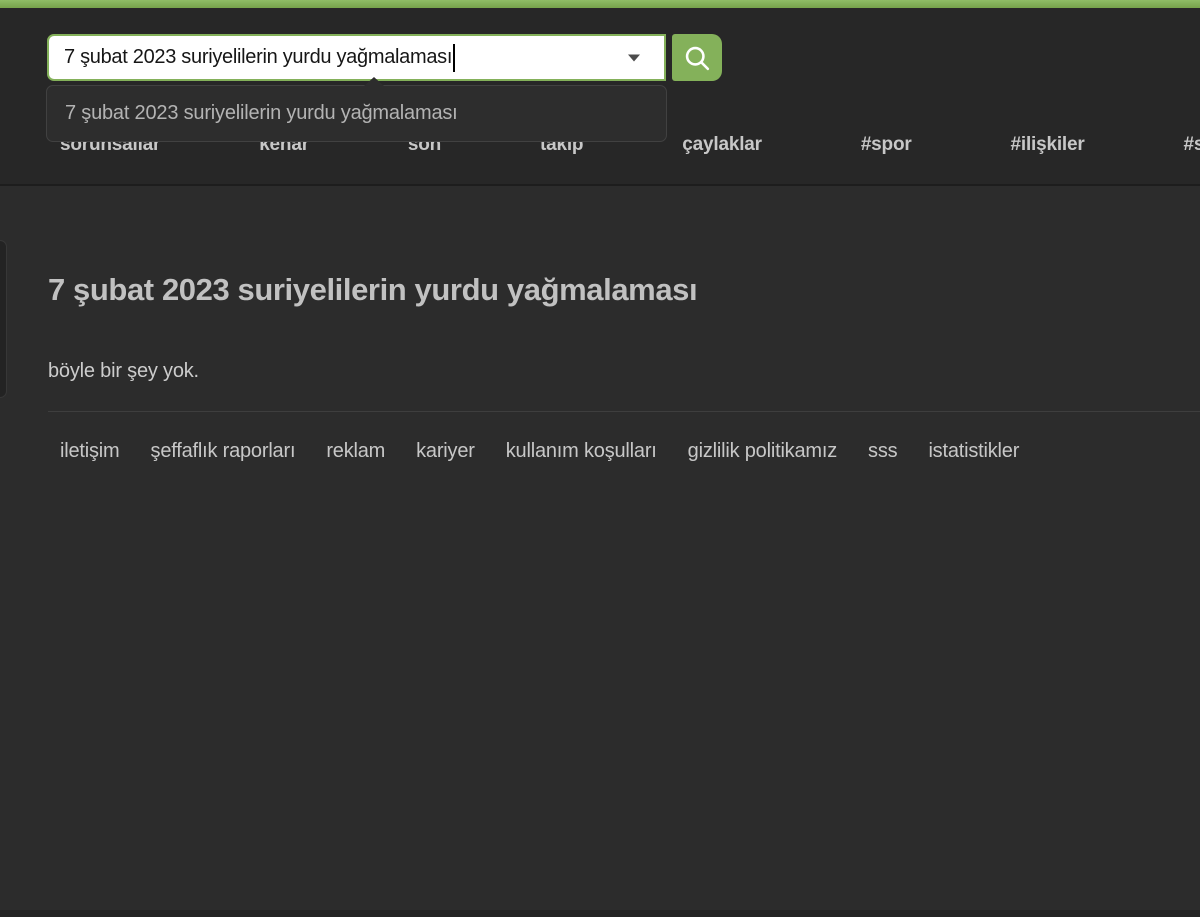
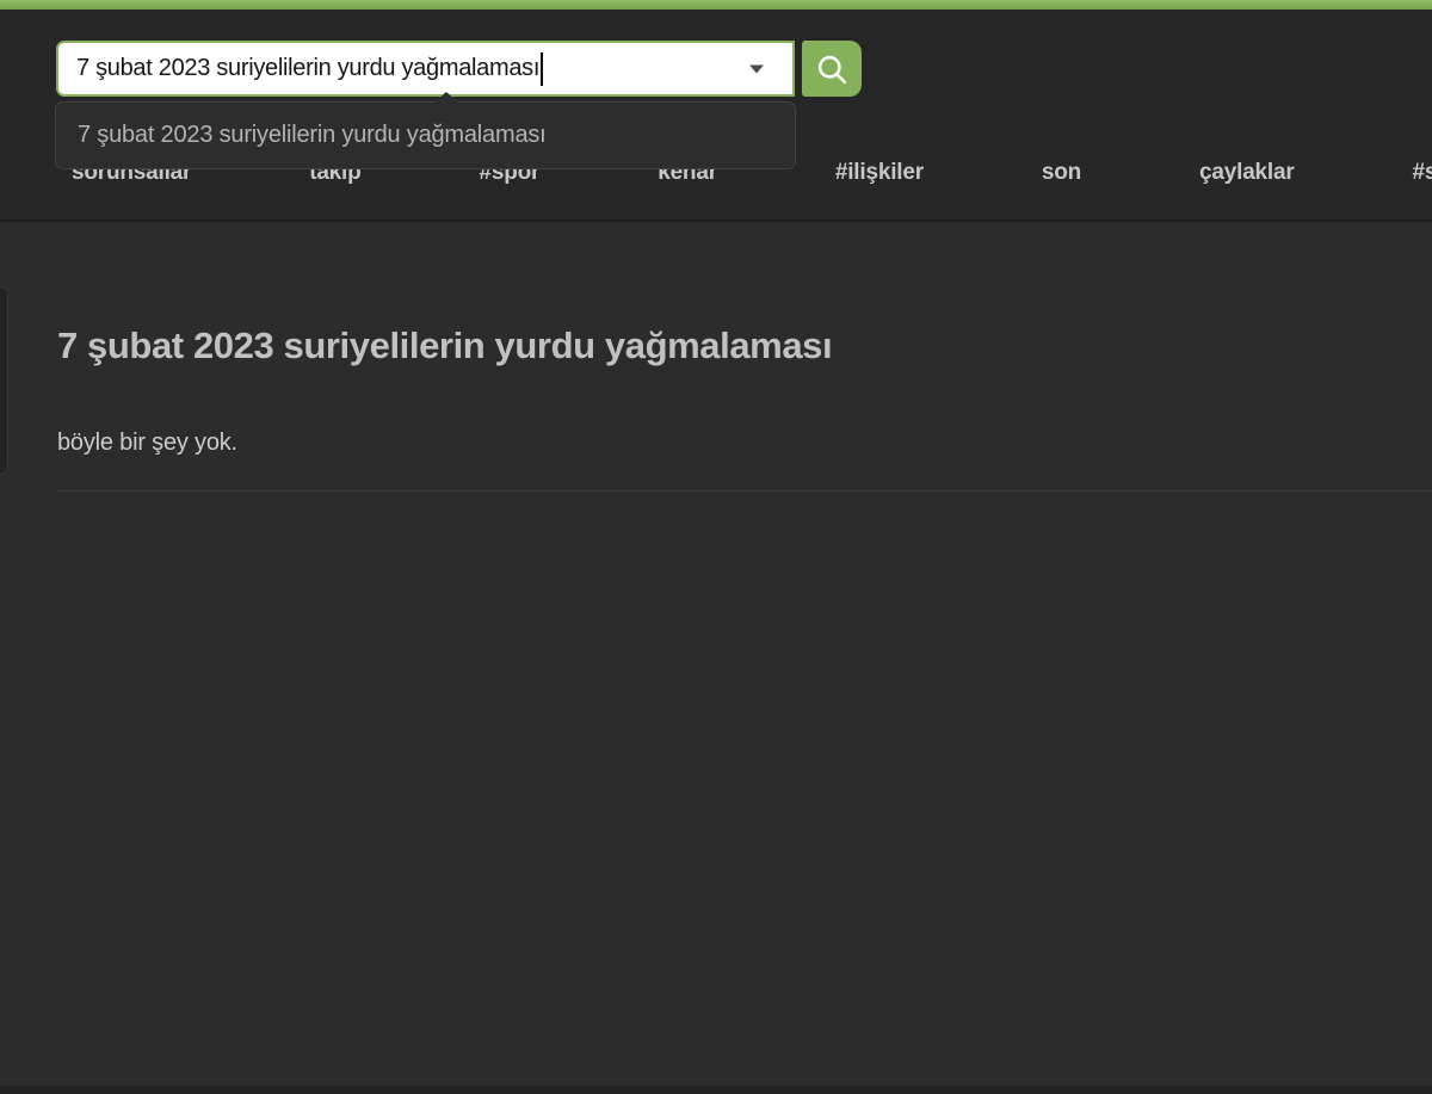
  sorunsallar
- kenar
+ takip
- son
+ #spor
- takip
+ kenar
- çaylaklar
+ #ilişkiler
- #spor
+ son
- #ilişkiler
+ çaylaklar
  7 şubat 2023 suriyelilerin yurdu yağmalaması
  7 şubat 2023 suriyelilerin yurdu yağmalaması
  7 şubat 2023 suriyelilerin yurdu yağmalaması
  böyle bir şey yok.
- iletişim
- şeffaflık raporları
- reklam
- kariyer
- kullanım koşulları
- gizlilik politikamız
- sss
- istatistikler
